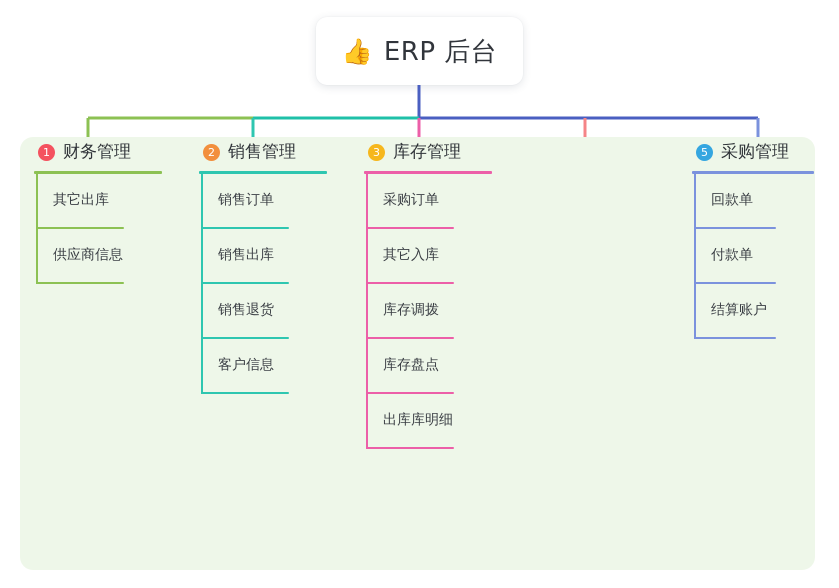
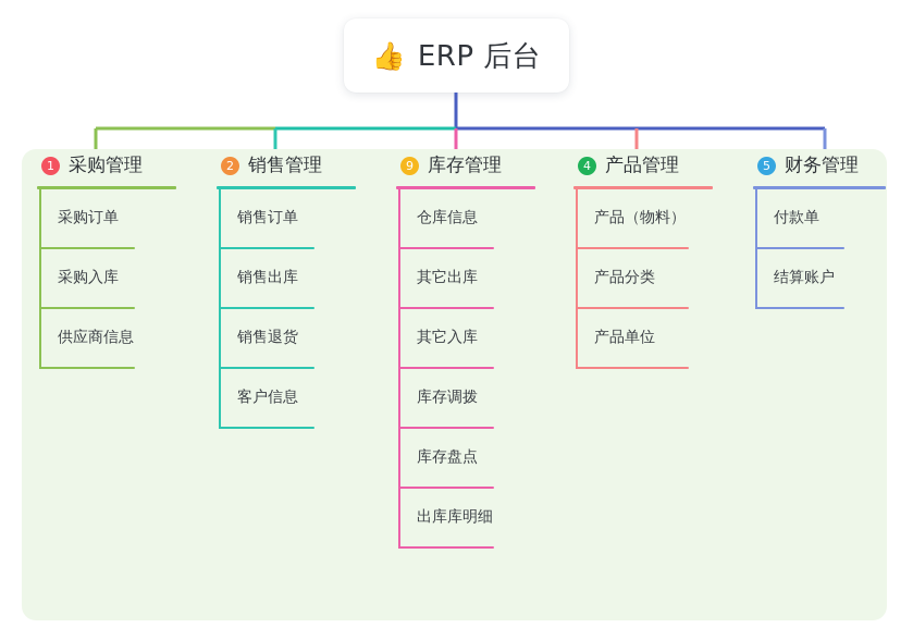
  👍
  ERP 后台
  1
- 财务管理
+ 采购管理
- 其它出库
+ 采购订单
+ 采购入库
  供应商信息
  2
  销售管理
  销售订单
  销售出库
  销售退货
  客户信息
- 3
+ 9
  库存管理
+ 仓库信息
- 采购订单
+ 其它出库
  其它入库
  库存调拨
  库存盘点
  出库库明细
+ 4
+ 产品管理
+ 产品（物料）
+ 产品分类
+ 产品单位
  5
- 采购管理
+ 财务管理
- 回款单
  付款单
  结算账户
